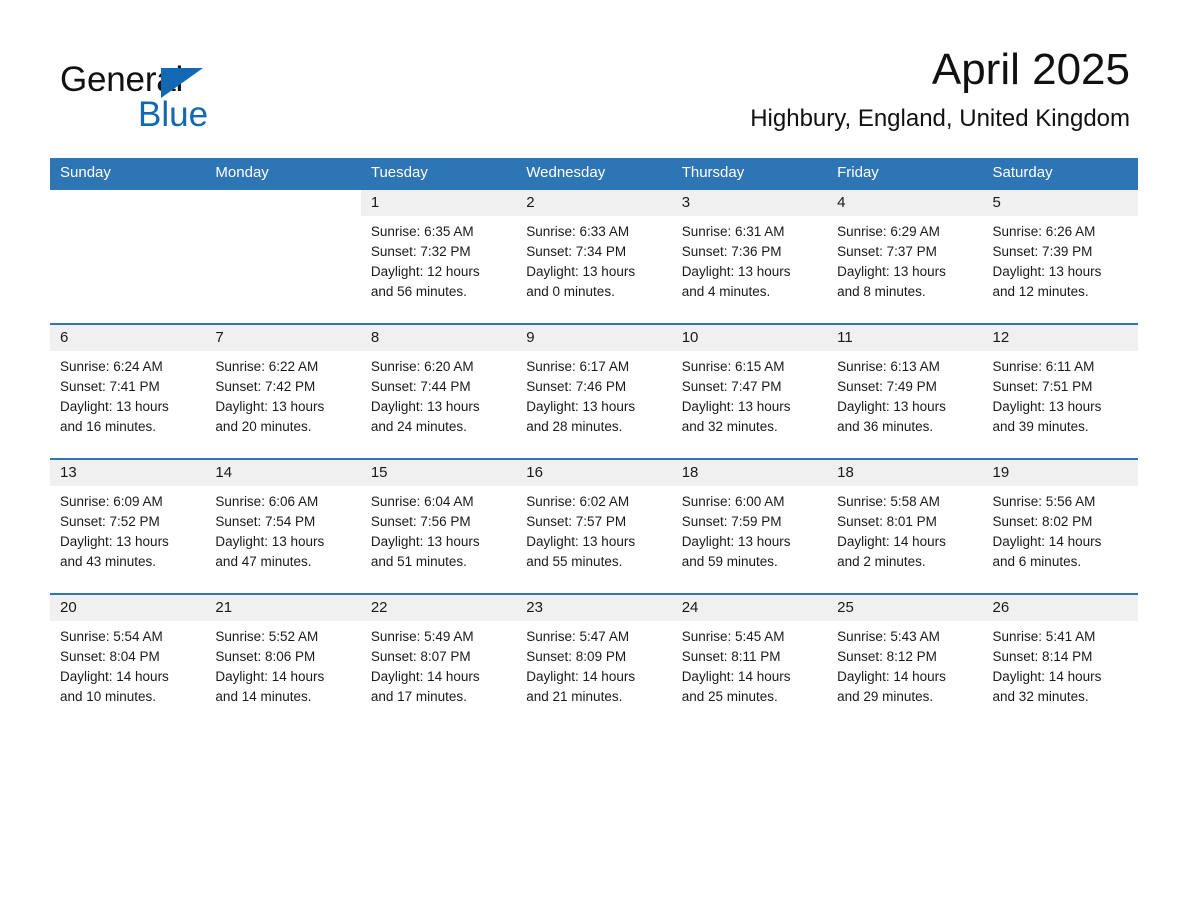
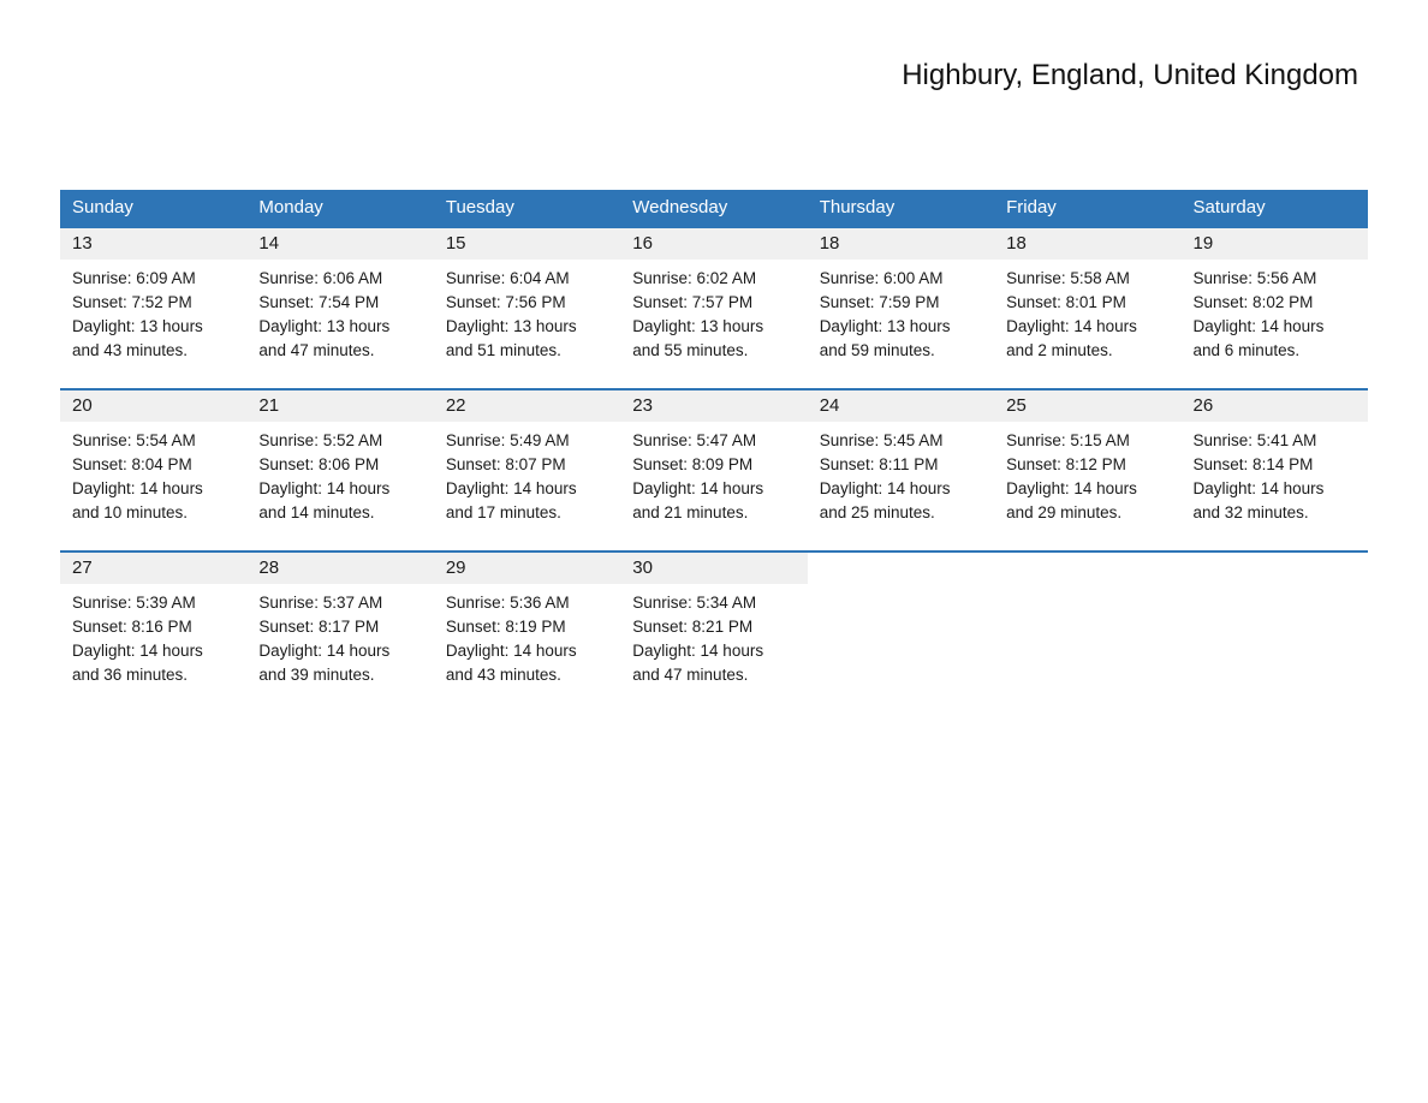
- General
- Blue
- April 2025
  Highbury, England, United Kingdom
  Sunday	Monday	Tuesday	Wednesday	Thursday	Friday	Saturday
- 		1Sunrise: 6:35 AMSunset: 7:32 PMDaylight: 12 hoursand 56 minutes.	2Sunrise: 6:33 AMSunset: 7:34 PMDaylight: 13 hoursand 0 minutes.	3Sunrise: 6:31 AMSunset: 7:36 PMDaylight: 13 hoursand 4 minutes.	4Sunrise: 6:29 AMSunset: 7:37 PMDaylight: 13 hoursand 8 minutes.	5Sunrise: 6:26 AMSunset: 7:39 PMDaylight: 13 hoursand 12 minutes.
- 6Sunrise: 6:24 AMSunset: 7:41 PMDaylight: 13 hoursand 16 minutes.	7Sunrise: 6:22 AMSunset: 7:42 PMDaylight: 13 hoursand 20 minutes.	8Sunrise: 6:20 AMSunset: 7:44 PMDaylight: 13 hoursand 24 minutes.	9Sunrise: 6:17 AMSunset: 7:46 PMDaylight: 13 hoursand 28 minutes.	10Sunrise: 6:15 AMSunset: 7:47 PMDaylight: 13 hoursand 32 minutes.	11Sunrise: 6:13 AMSunset: 7:49 PMDaylight: 13 hoursand 36 minutes.	12Sunrise: 6:11 AMSunset: 7:51 PMDaylight: 13 hoursand 39 minutes.
  13Sunrise: 6:09 AMSunset: 7:52 PMDaylight: 13 hoursand 43 minutes.	14Sunrise: 6:06 AMSunset: 7:54 PMDaylight: 13 hoursand 47 minutes.	15Sunrise: 6:04 AMSunset: 7:56 PMDaylight: 13 hoursand 51 minutes.	16Sunrise: 6:02 AMSunset: 7:57 PMDaylight: 13 hoursand 55 minutes.	18Sunrise: 6:00 AMSunset: 7:59 PMDaylight: 13 hoursand 59 minutes.	18Sunrise: 5:58 AMSunset: 8:01 PMDaylight: 14 hoursand 2 minutes.	19Sunrise: 5:56 AMSunset: 8:02 PMDaylight: 14 hoursand 6 minutes.
- 20Sunrise: 5:54 AMSunset: 8:04 PMDaylight: 14 hoursand 10 minutes.	21Sunrise: 5:52 AMSunset: 8:06 PMDaylight: 14 hoursand 14 minutes.	22Sunrise: 5:49 AMSunset: 8:07 PMDaylight: 14 hoursand 17 minutes.	23Sunrise: 5:47 AMSunset: 8:09 PMDaylight: 14 hoursand 21 minutes.	24Sunrise: 5:45 AMSunset: 8:11 PMDaylight: 14 hoursand 25 minutes.	25Sunrise: 5:43 AMSunset: 8:12 PMDaylight: 14 hoursand 29 minutes.	26Sunrise: 5:41 AMSunset: 8:14 PMDaylight: 14 hoursand 32 minutes.
+ 20Sunrise: 5:54 AMSunset: 8:04 PMDaylight: 14 hoursand 10 minutes.	21Sunrise: 5:52 AMSunset: 8:06 PMDaylight: 14 hoursand 14 minutes.	22Sunrise: 5:49 AMSunset: 8:07 PMDaylight: 14 hoursand 17 minutes.	23Sunrise: 5:47 AMSunset: 8:09 PMDaylight: 14 hoursand 21 minutes.	24Sunrise: 5:45 AMSunset: 8:11 PMDaylight: 14 hoursand 25 minutes.	25Sunrise: 5:15 AMSunset: 8:12 PMDaylight: 14 hoursand 29 minutes.	26Sunrise: 5:41 AMSunset: 8:14 PMDaylight: 14 hoursand 32 minutes.
+ 27Sunrise: 5:39 AMSunset: 8:16 PMDaylight: 14 hoursand 36 minutes.	28Sunrise: 5:37 AMSunset: 8:17 PMDaylight: 14 hoursand 39 minutes.	29Sunrise: 5:36 AMSunset: 8:19 PMDaylight: 14 hoursand 43 minutes.	30Sunrise: 5:34 AMSunset: 8:21 PMDaylight: 14 hoursand 47 minutes.
